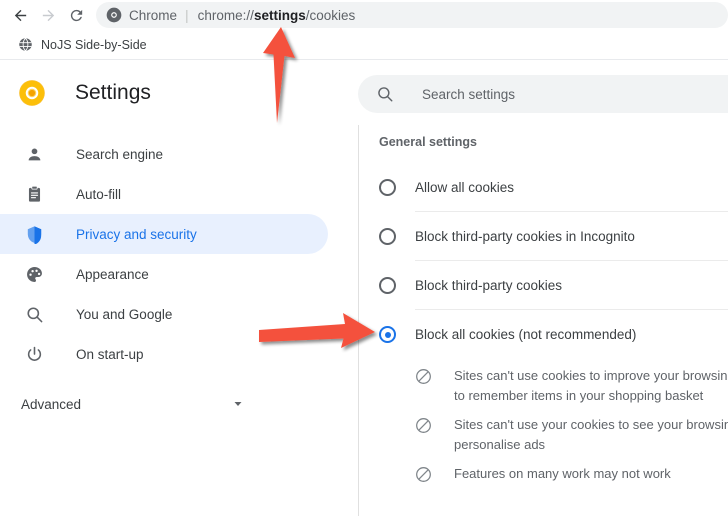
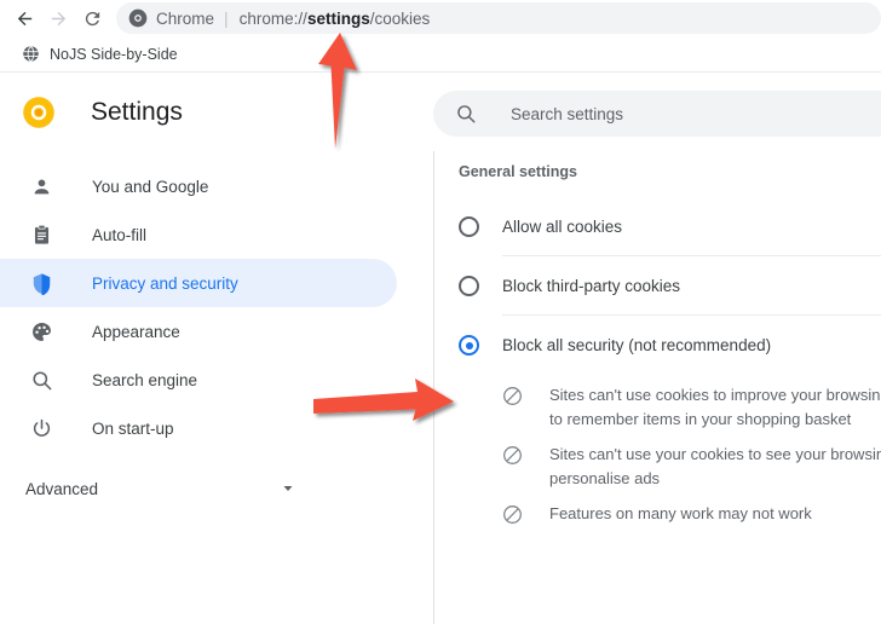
  Chrome
  |
  chrome://settings/cookies
  NoJS Side-by-Side
  Settings
  Search settings
- Search engine
+ You and Google
  Auto-fill
  Privacy and security
  Appearance
- You and Google
+ Search engine
  On start-up
  Advanced
  General settings
  Allow all cookies
- Block third-party cookies in Incognito
  Block third-party cookies
- Block all cookies (not recommended)
+ Block all security (not recommended)
  Sites can't use cookies to improve your browsin
  to remember items in your shopping basket
  Sites can't use your cookies to see your browsin
  personalise ads
  Features on many work may not work
